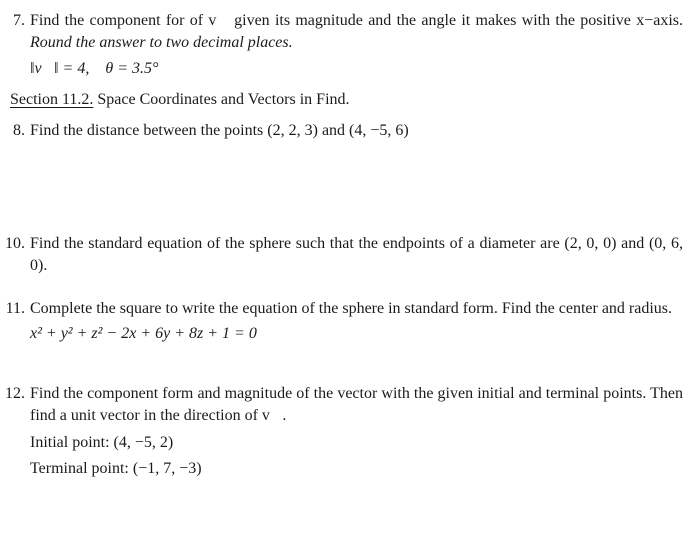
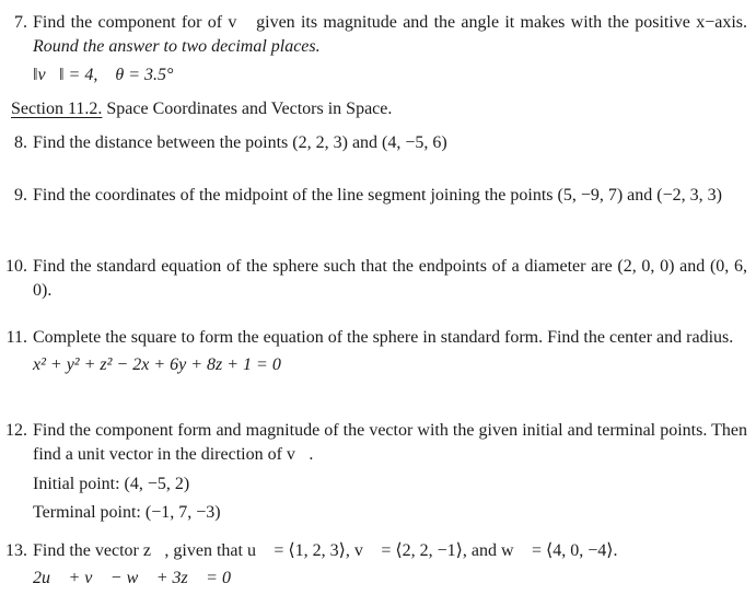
  7.
  Find the component for of v⃗ given its magnitude and the angle it makes with the positive x−axis. Round the answer to two decimal places.
  ‖v⃗‖ = 4, θ = 3.5°
- Section 11.2. Space Coordinates and Vectors in Find.
+ Section 11.2. Space Coordinates and Vectors in Space.
  8.
  Find the distance between the points (2, 2, 3) and (4, −5, 6)
+ 9.
+ Find the coordinates of the midpoint of the line segment joining the points (5, −9, 7) and (−2, 3, 3)
  10.
  Find the standard equation of the sphere such that the endpoints of a diameter are (2, 0, 0) and (0, 6, 0).
  11.
- Complete the square to write the equation of the sphere in standard form. Find the center and radius.
+ Complete the square to form the equation of the sphere in standard form. Find the center and radius.
  x² + y² + z² − 2x + 6y + 8z + 1 = 0
  12.
  Find the component form and magnitude of the vector with the given initial and terminal points. Then find a unit vector in the direction of v⃗.
  Initial point: (4, −5, 2)
  Terminal point: (−1, 7, −3)
+ 13.
+ Find the vector z⃗, given that u⃗ = ⟨1, 2, 3⟩, v⃗ = ⟨2, 2, −1⟩, and w⃗ = ⟨4, 0, −4⟩.
+ 2u⃗ + v⃗ − w⃗ + 3z⃗ = 0
